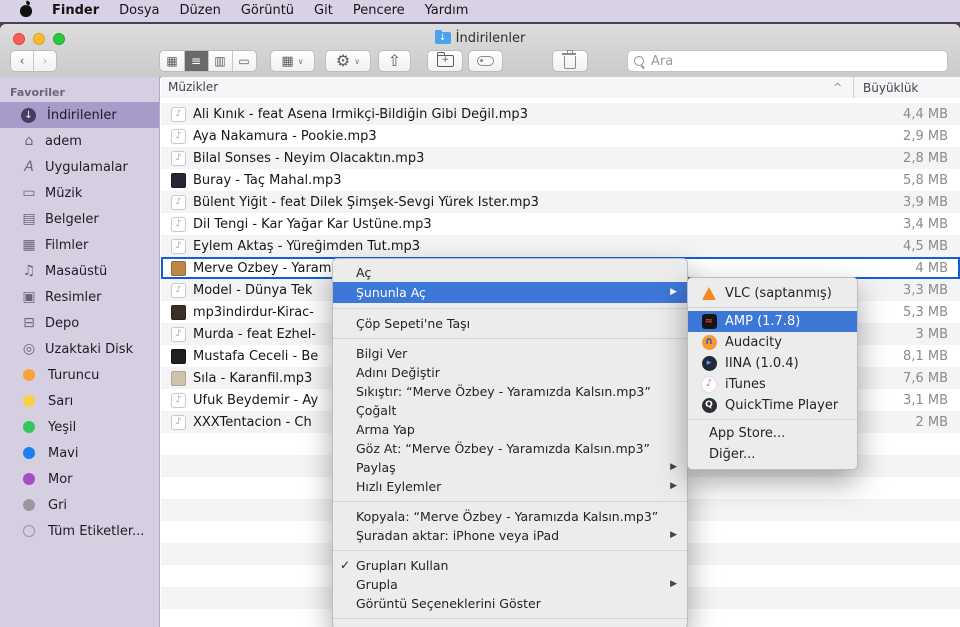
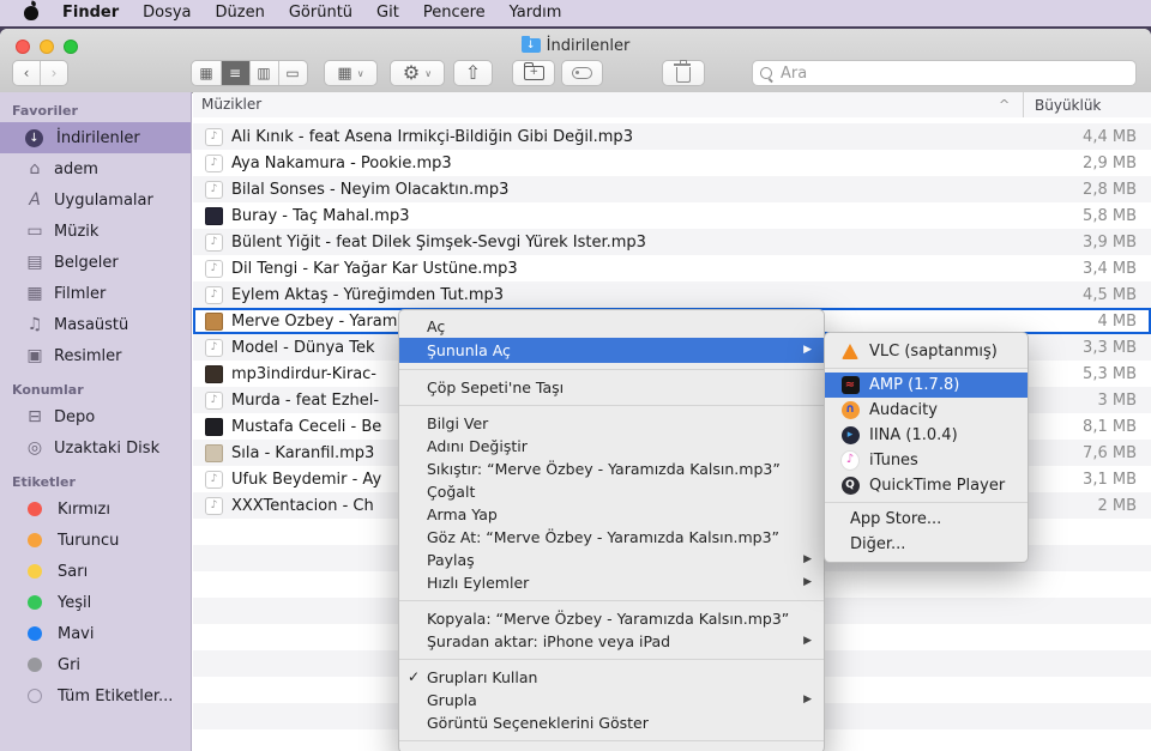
  Finder
  Dosya
  Düzen
  Görüntü
  Git
  Pencere
  Yardım
  ↓
  İndirilenler
  ‹
  ›
  ▦
  ≡
  ▥
  ▭
  ▦
  ∨
  ⚙
  ∨
  ⇧
  Ara
  Favoriler
  ↓
  İndirilenler
  ⌂
  adem
  A
  Uygulamalar
  ▭
  Müzik
  ▤
  Belgeler
  ▦
  Filmler
  ♫
  Masaüstü
  ▣
  Resimler
+ Konumlar
  ⊟
  Depo
  ◎
  Uzaktaki Disk
+ Etiketler
+ Kırmızı
  Turuncu
  Sarı
  Yeşil
  Mavi
- Mor
  Gri
  Tüm Etiketler...
  Müzikler
  ^
  Büyüklük
  ♪
  Ali Kınık - feat Asena İrmikçi-Bildiğin Gibi Değil.mp3
  4,4 MB
  ♪
  Aya Nakamura - Pookie.mp3
  2,9 MB
  ♪
  Bilal Sonses - Neyim Olacaktın.mp3
  2,8 MB
  Buray - Taç Mahal.mp3
  5,8 MB
  ♪
  Bülent Yiğit - feat Dilek Şimşek-Sevgi Yürek İster.mp3
  3,9 MB
  ♪
  Dil Tengi - Kar Yağar Kar Üstüne.mp3
  3,4 MB
  ♪
  Eylem Aktaş - Yüreğimden Tut.mp3
  4,5 MB
  4 MB
  ♪
  Model - Dünya Tek
  3,3 MB
  mp3indirdur-Kirac-
  5,3 MB
  ♪
  Murda - feat Ezhel-
  3 MB
  Mustafa Ceceli - Be
  8,1 MB
  Sıla - Karanfil.mp3
  7,6 MB
  ♪
  Ufuk Beydemir - Ay
  3,1 MB
  ♪
  XXXTentacion - Ch
  2 MB
  Aç
  Şununla Aç
  ▶
  Çöp Sepeti'ne Taşı
  Bilgi Ver
  Adını Değiştir
  Sıkıştır: “Merve Özbey - Yaramızda Kalsın.mp3”
  Çoğalt
  Arma Yap
  Göz At: “Merve Özbey - Yaramızda Kalsın.mp3”
  Paylaş
  ▶
  Hızlı Eylemler
  ▶
  Kopyala: “Merve Özbey - Yaramızda Kalsın.mp3”
  Şuradan aktar: iPhone veya iPad
  ▶
  ✓
  Grupları Kullan
  Grupla
  ▶
  Görüntü Seçeneklerini Göster
  VLC (saptanmış)
  ≈
  AMP (1.7.8)
  ∩
  Audacity
  ▸
  IINA (1.0.4)
  ♪
  iTunes
  Q
  QuickTime Player
  App Store...
  Diğer...
